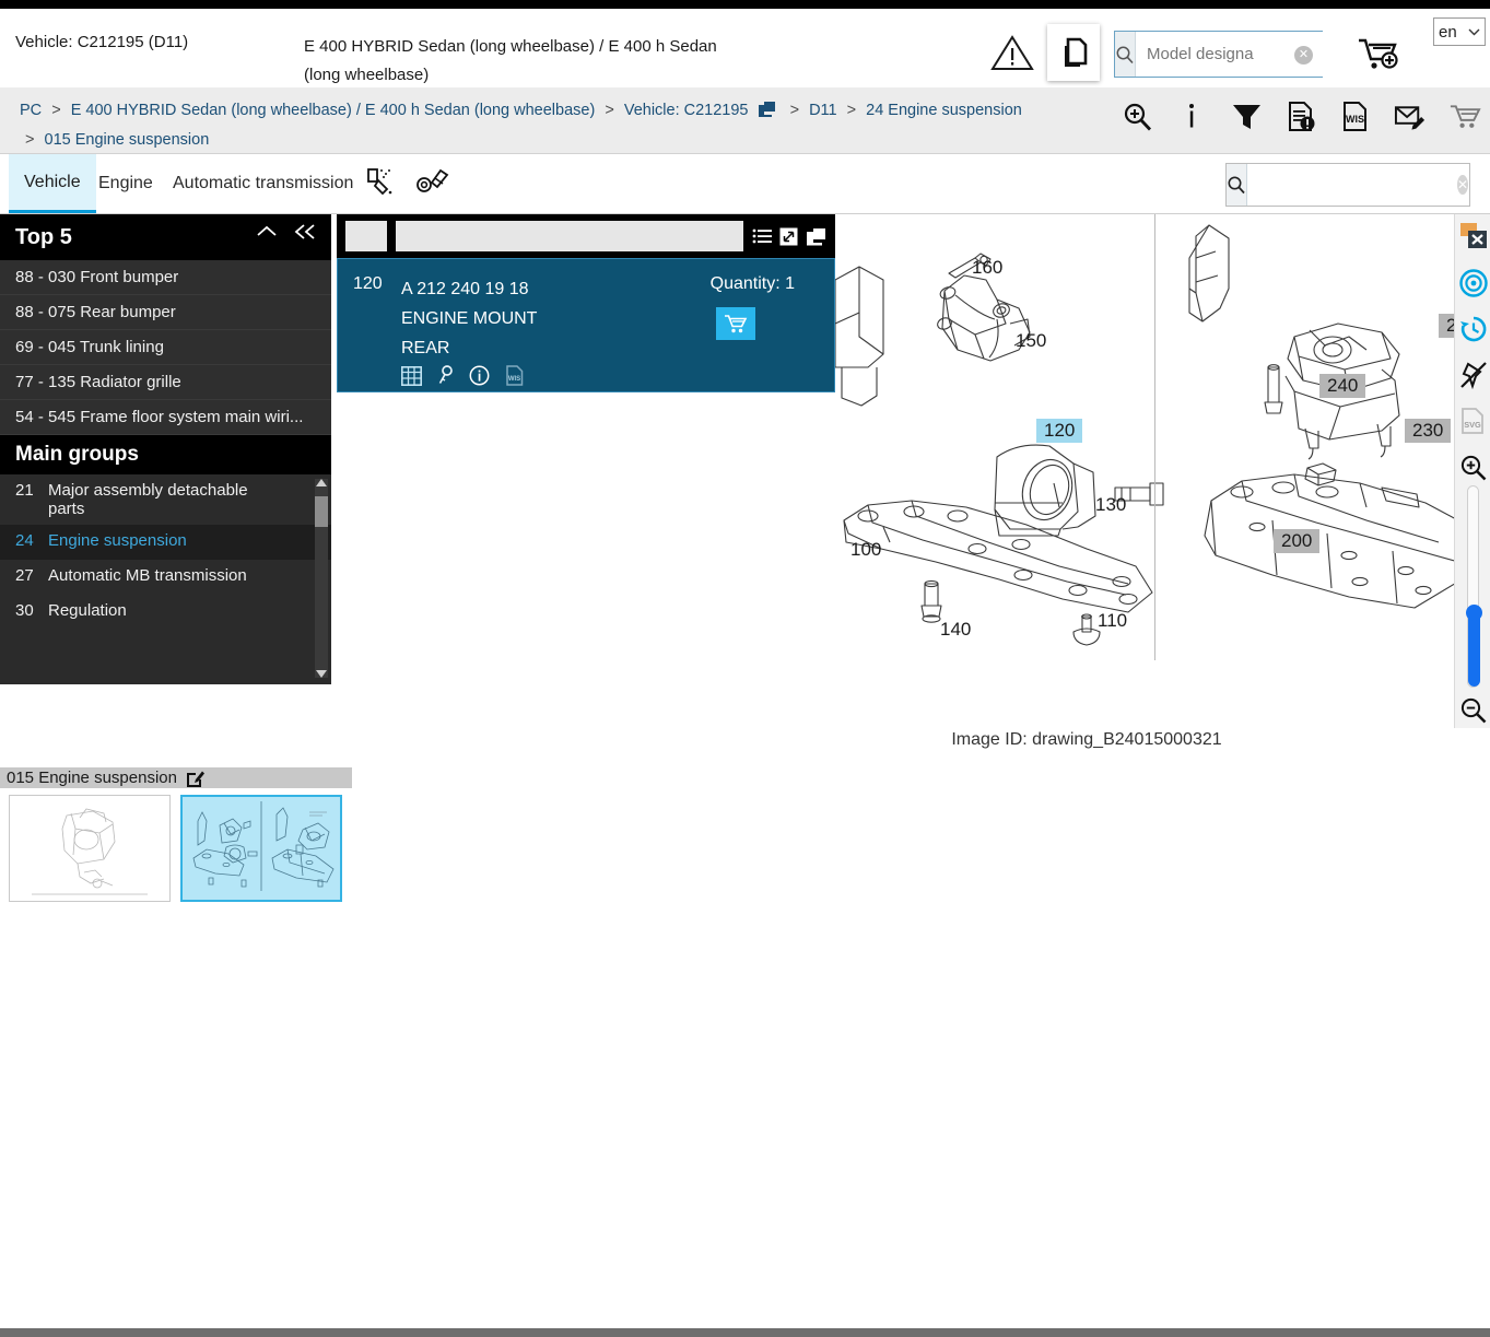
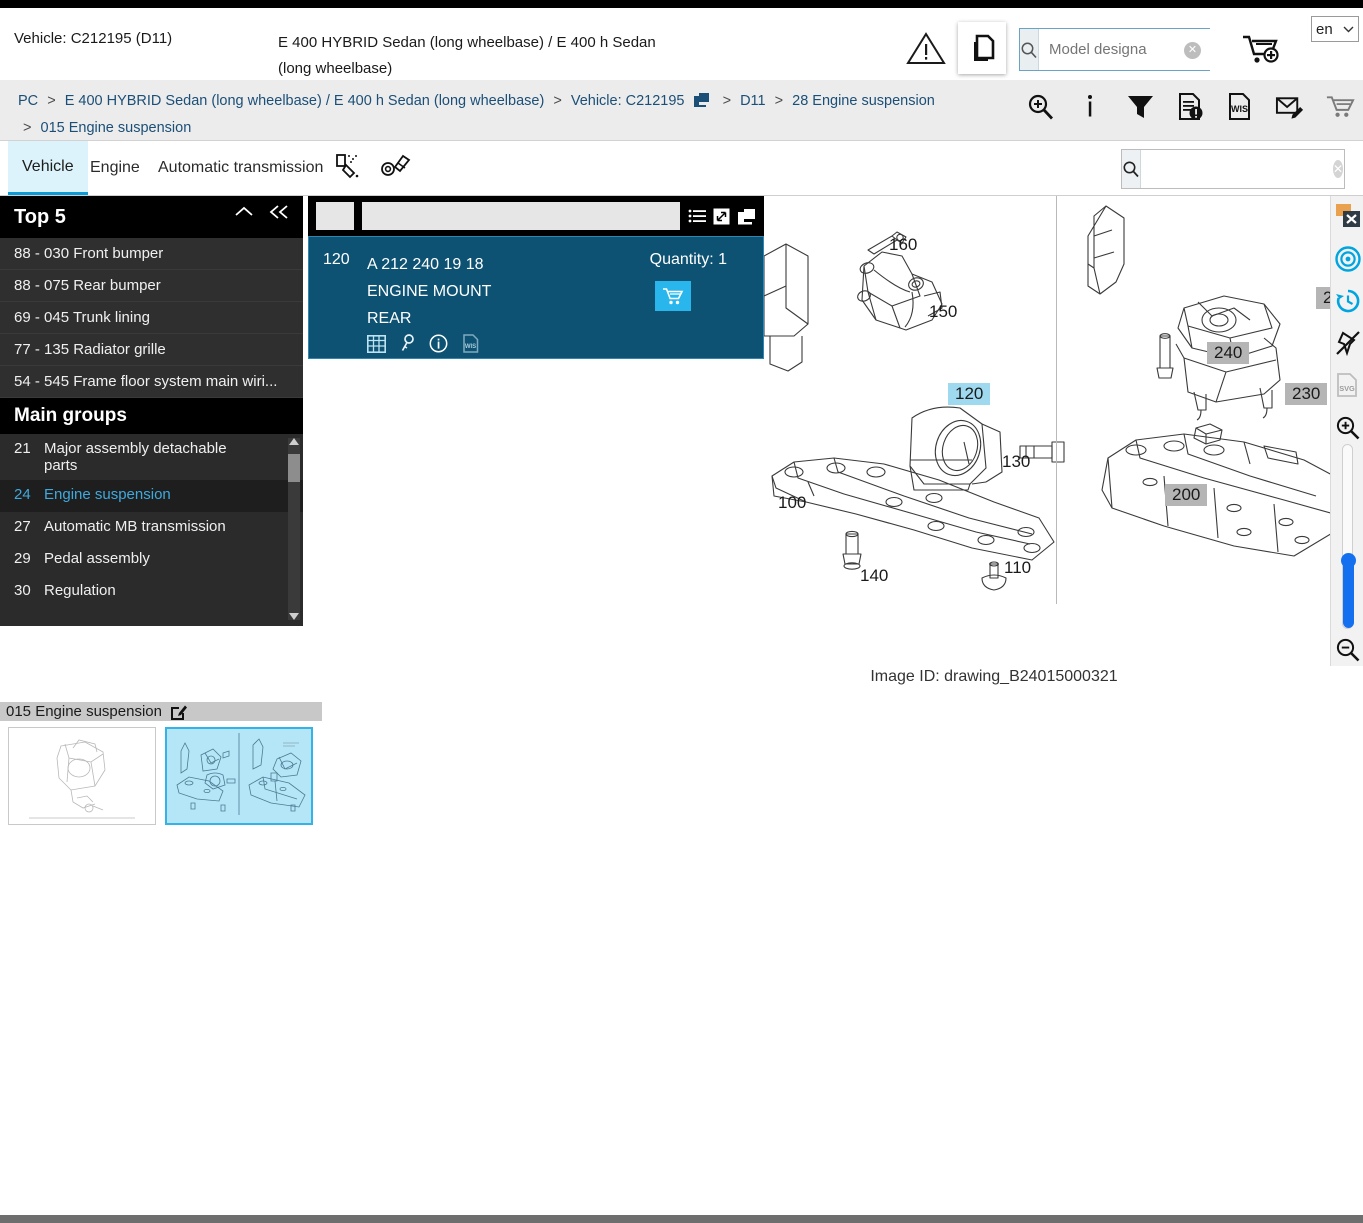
  Vehicle: C212195 (D11)
  E 400 HYBRID Sedan (long wheelbase) / E 400 h Sedan (long wheelbase)
  Model designa
  ✕
  en
- PC > E 400 HYBRID Sedan (long wheelbase) / E 400 h Sedan (long wheelbase) > Vehicle: C212195 > D11 > 24 Engine suspension
+ PC > E 400 HYBRID Sedan (long wheelbase) / E 400 h Sedan (long wheelbase) > Vehicle: C212195 > D11 > 28 Engine suspension
  > 015 Engine suspension
  WIS
  Vehicle
  Engine
  Automatic transmission
  ✕
  Top 5
  88 - 030 Front bumper
  88 - 075 Rear bumper
  69 - 045 Trunk lining
  77 - 135 Radiator grille
  54 - 545 Frame floor system main wiri...
  Main groups
  21
  Major assembly detachable parts
  24
  Engine suspension
  27
  Automatic MB transmission
+ 29
+ Pedal assembly
  30
  Regulation
  120
  A 212 240 19 18
  ENGINE MOUNT
  REAR
  Quantity: 1
  160
  150
  120
  130
  100
  140
  110
  2
  240
  230
  200
  Image ID: drawing_B24015000321
  SVG
  015 Engine suspension
